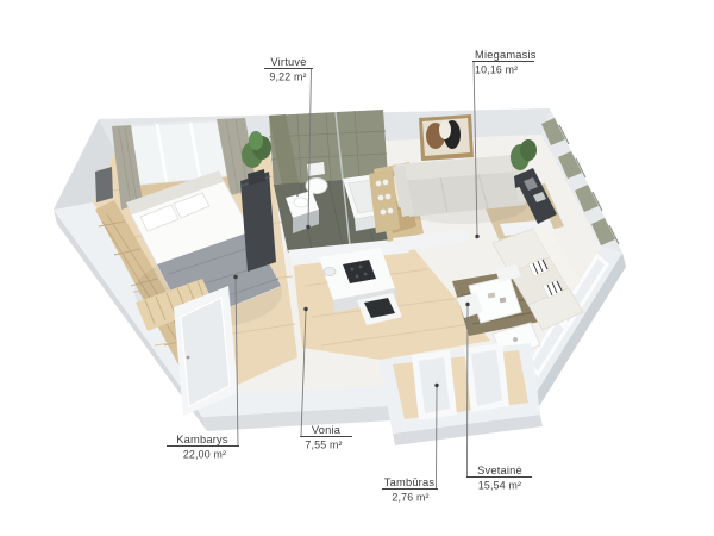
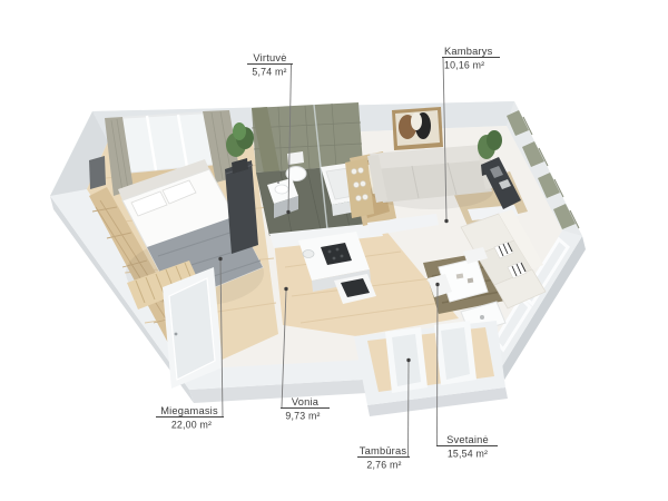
  Virtuvė
- 9,22 m²
+ 5,74 m²
- Miegamasis
+ Kambarys
  10,16 m²
- Kambarys
+ Miegamasis
  22,00 m²
  Vonia
- 7,55 m²
+ 9,73 m²
  Tambūras
  2,76 m²
  Svetainė
  15,54 m²
